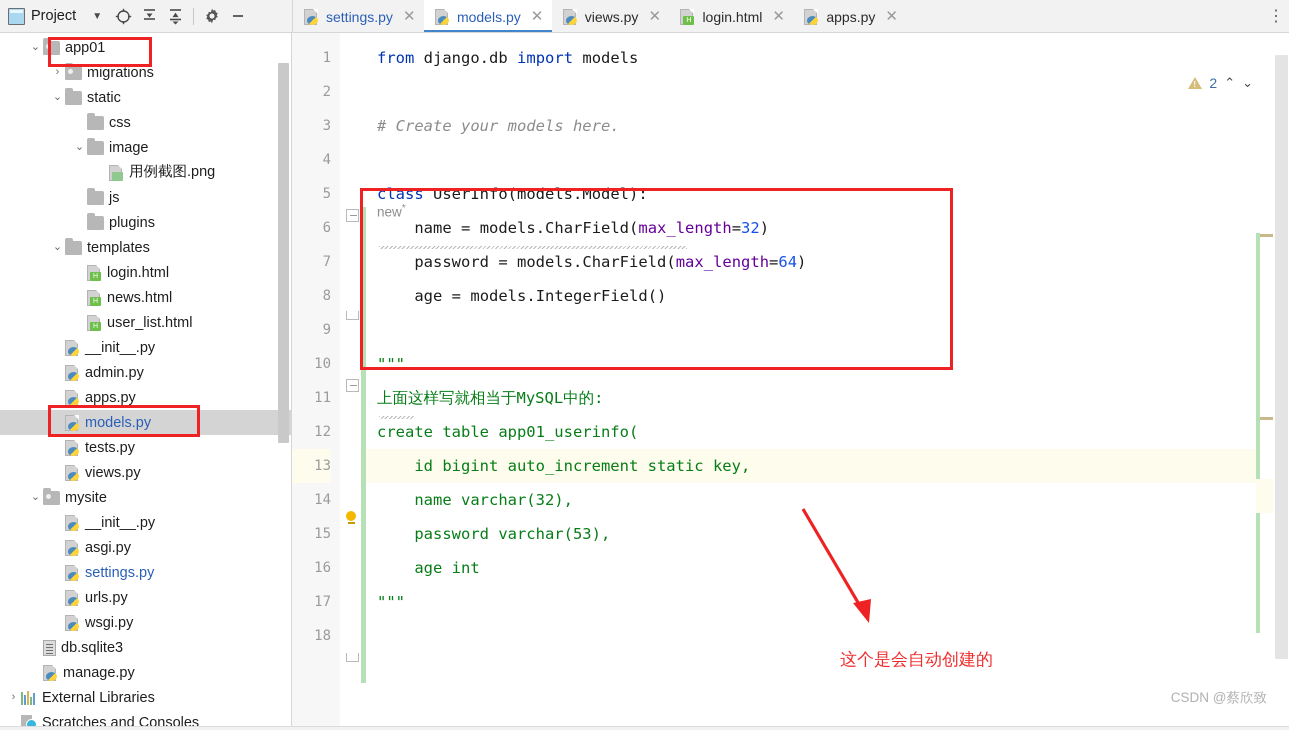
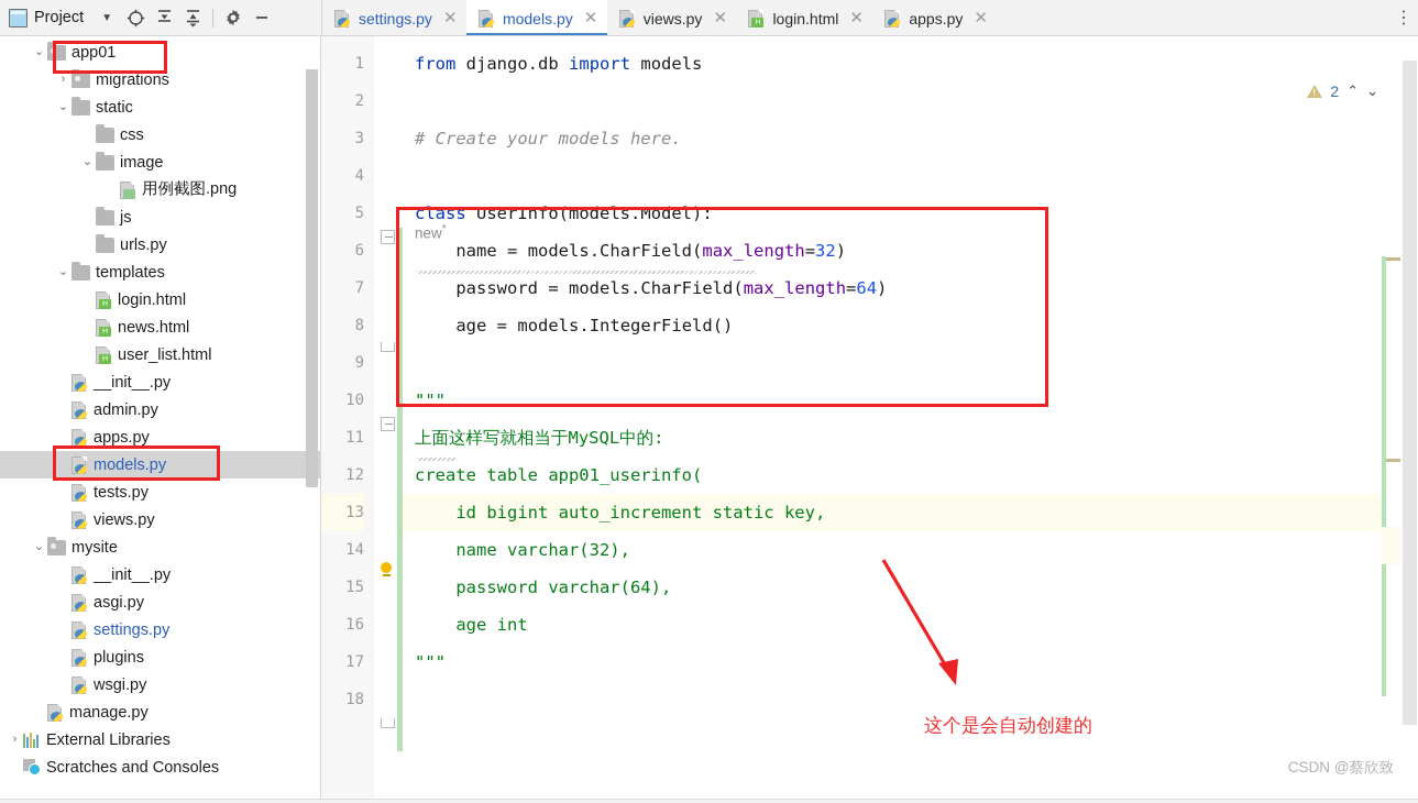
  Project
  ▼
  settings.py
  ✕
  models.py
  ✕
  views.py
  ✕
  login.html
  ✕
  apps.py
  ✕
  ⋮
  ⌄
  app01
  ›
  migrations
  ⌄
  static
  css
  ⌄
  image
  用例截图.png
  js
- plugins
+ urls.py
  ⌄
  templates
  login.html
  news.html
  user_list.html
  __init__.py
  admin.py
  apps.py
  models.py
  tests.py
  views.py
  ⌄
  mysite
  __init__.py
  asgi.py
  settings.py
- urls.py
+ plugins
  wsgi.py
- db.sqlite3
  manage.py
  ›
  External Libraries
  Scratches and Consoles
  1
  2
  3
  4
  5
  6
  7
  8
  9
  10
  11
  12
  13
  14
  15
  16
  17
  18
  new*
  from django.db import models
  # Create your models here.
  class UserInfo(models.Model):
  name = models.CharField(max_length=32)
  password = models.CharField(max_length=64)
  age = models.IntegerField()
  """
  上面这样写就相当于MySQL中的:
  create table app01_userinfo(
  id bigint auto_increment static key,
  name varchar(32),
- password varchar(53),
+ password varchar(64),
  age int
  """
  2
  ⌃
  ⌄
  这个是会自动创建的
  CSDN @蔡欣致
